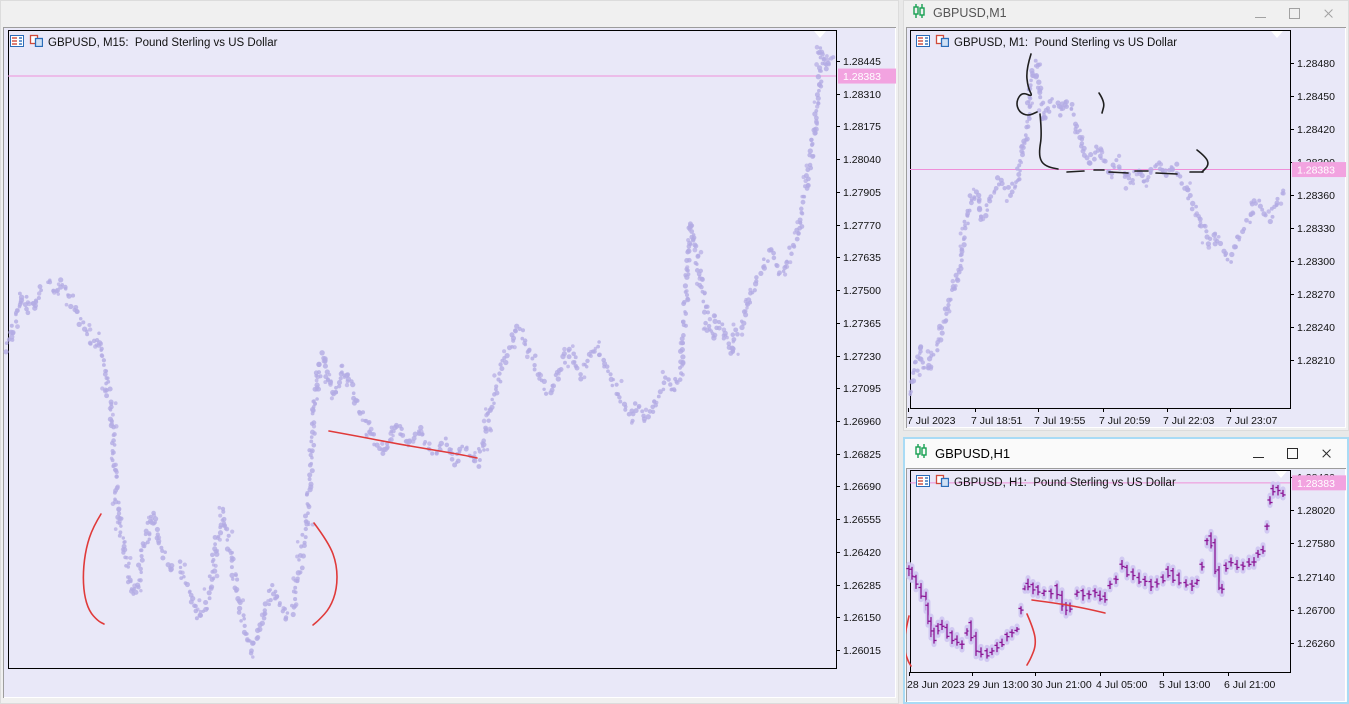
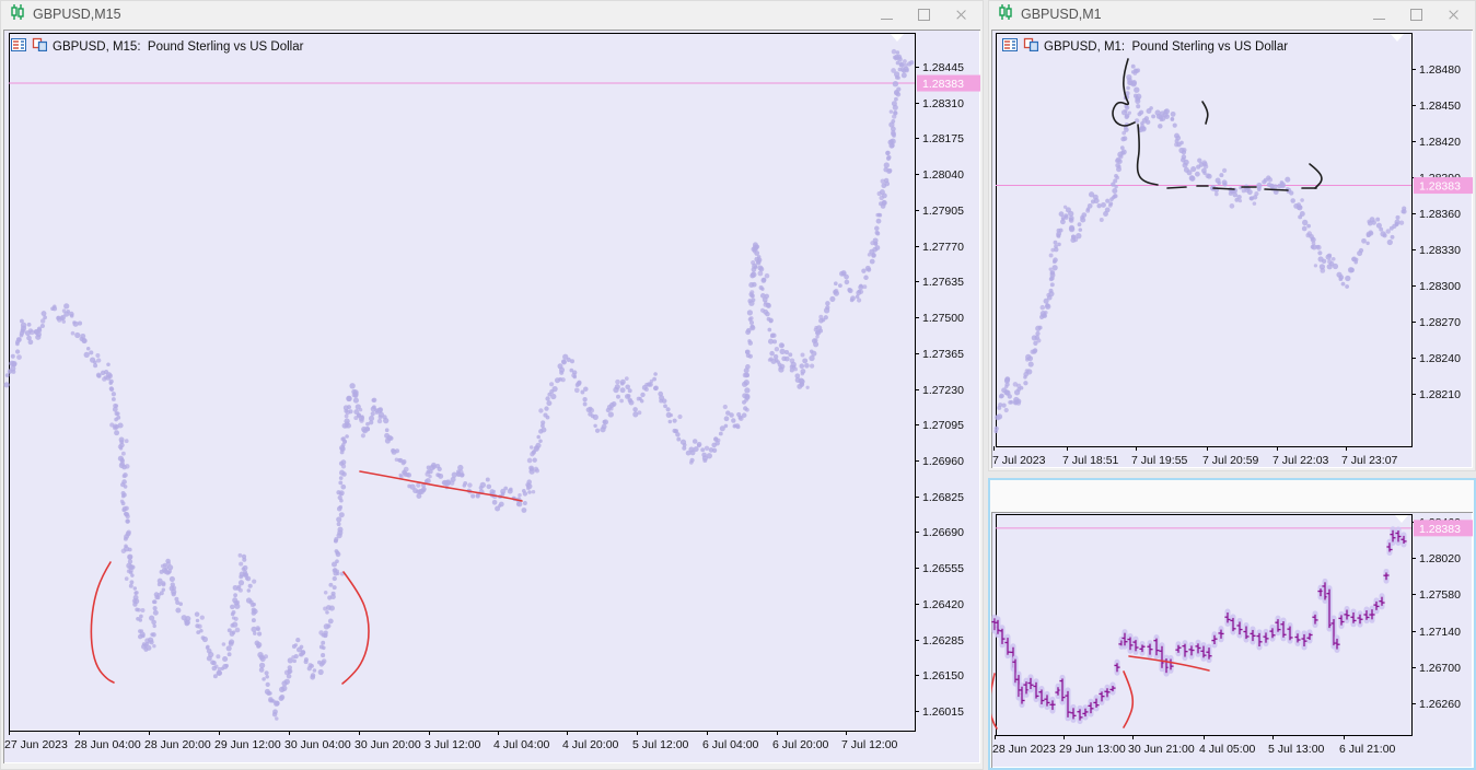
+ GBPUSD,M15
  GBPUSD, M15: Pound Sterling vs US Dollar
  1.28445
  1.28310
  1.28175
  1.28040
  1.27905
  1.27770
  1.27635
  1.27500
  1.27365
  1.27230
  1.27095
  1.26960
  1.26825
  1.26690
  1.26555
  1.26420
  1.26285
  1.26150
  1.26015
+ 27 Jun 2023
+ 28 Jun 04:00
+ 28 Jun 20:00
+ 29 Jun 12:00
+ 30 Jun 04:00
+ 30 Jun 20:00
+ 3 Jul 12:00
+ 4 Jul 04:00
+ 4 Jul 20:00
+ 5 Jul 12:00
+ 6 Jul 04:00
+ 6 Jul 20:00
+ 7 Jul 12:00
  1.28383
  GBPUSD,M1
  GBPUSD, M1: Pound Sterling vs US Dollar
  1.28480
  1.28450
  1.28420
  1.28360
  1.28330
  1.28300
  1.28270
  1.28240
  1.28210
  7 Jul 2023
  7 Jul 18:51
  7 Jul 19:55
  7 Jul 20:59
  7 Jul 22:03
  7 Jul 23:07
  1.28383
- GBPUSD,H1
- GBPUSD, H1: Pound Sterling vs US Dollar
  1.28020
  1.27580
  1.27140
  1.26700
  1.26260
  28 Jun 2023
  29 Jun 13:00
  30 Jun 21:00
  4 Jul 05:00
  5 Jul 13:00
  6 Jul 21:00
  1.28383
